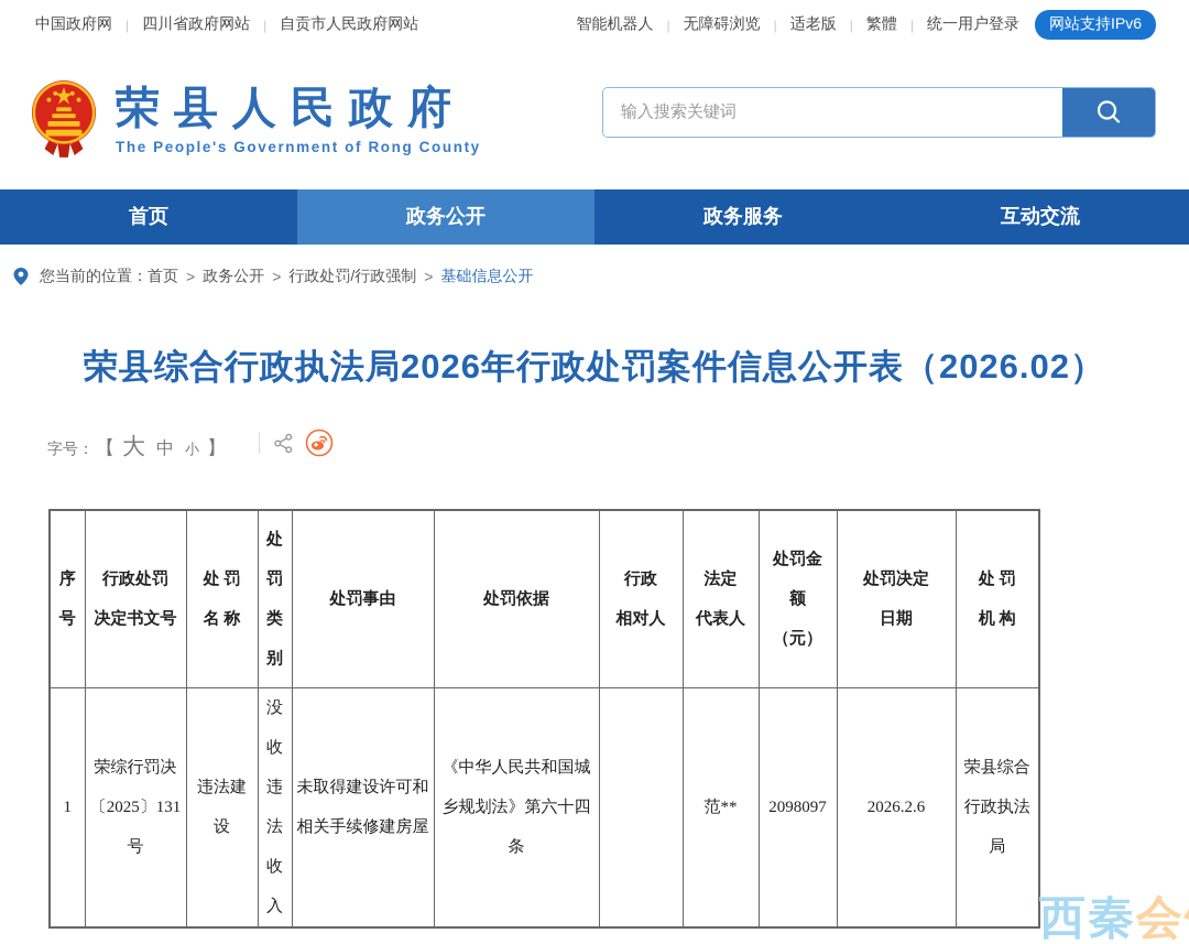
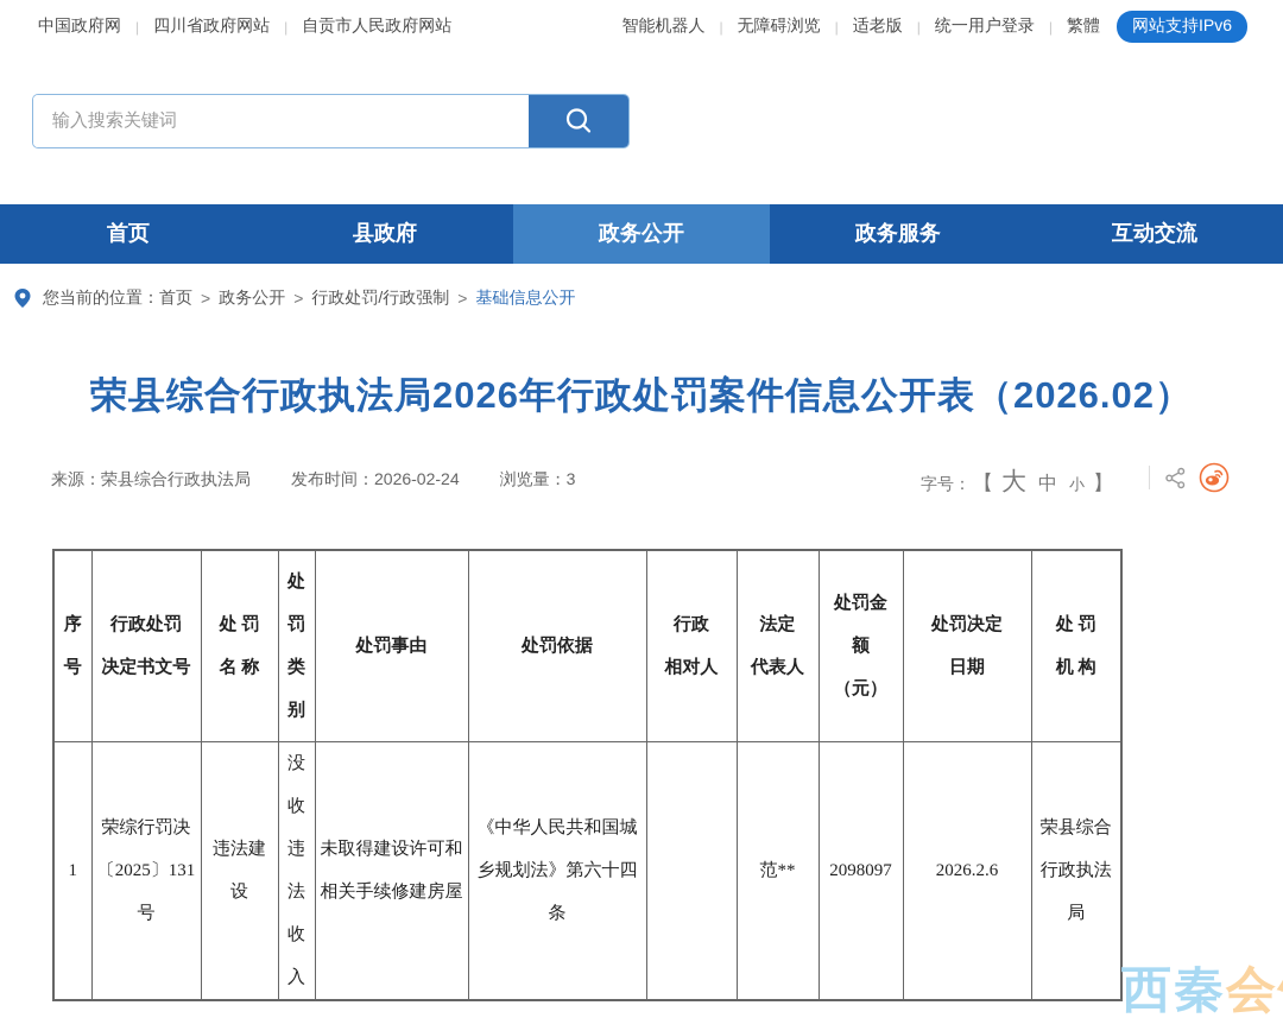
  中国政府网
  |
  四川省政府网站
  |
  自贡市人民政府网站
  智能机器人
  |
  无障碍浏览
  |
  适老版
  |
- 繁體
+ 统一用户登录
  |
- 统一用户登录
+ 繁體
  网站支持IPv6
- 荣县人民政府
- The People's Government of Rong County
  输入搜索关键词
  首页
+ 县政府
  政务公开
  政务服务
  互动交流
  您当前的位置：
  首页
  >
  政务公开
  >
  行政处罚/行政强制
  >
  基础信息公开
  荣县综合行政执法局2026年行政处罚案件信息公开表（2026.02）
+ 来源：荣县综合行政执法局
+ 发布时间：2026-02-24
+ 浏览量：3
  字号：
  【
  大
  中
  小
  】
  序 号	行政处罚 决定书文号	处 罚 名 称	处 罚 类 别	处罚事由	处罚依据	行政 相对人	法定 代表人	处罚金 额 （元）	处罚决定 日期	处 罚 机 构
  1	荣综行罚决 〔2025〕131 号	违法建 设	没 收 违 法 收 入	未取得建设许可和 相关手续修建房屋	《中华人民共和国城 乡规划法》第六十四 条		范**	2098097	2026.2.6	荣县综合 行政执法 局
  西秦会
